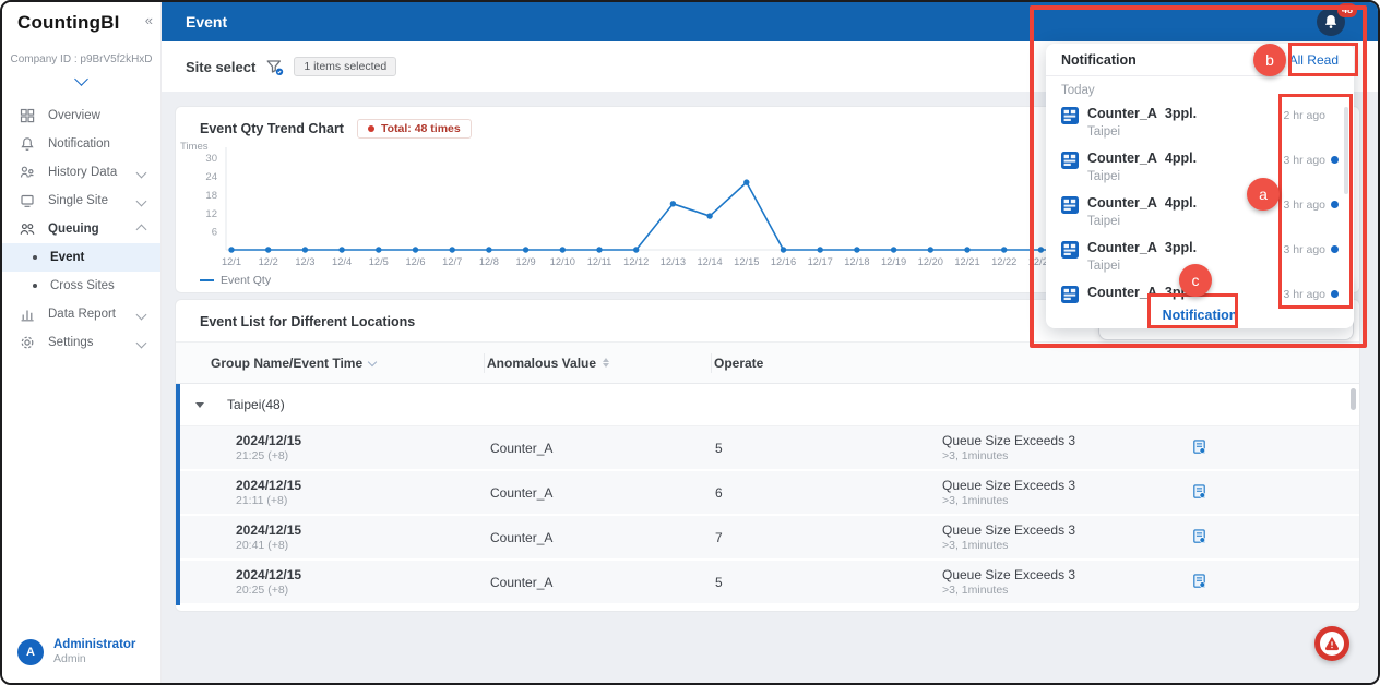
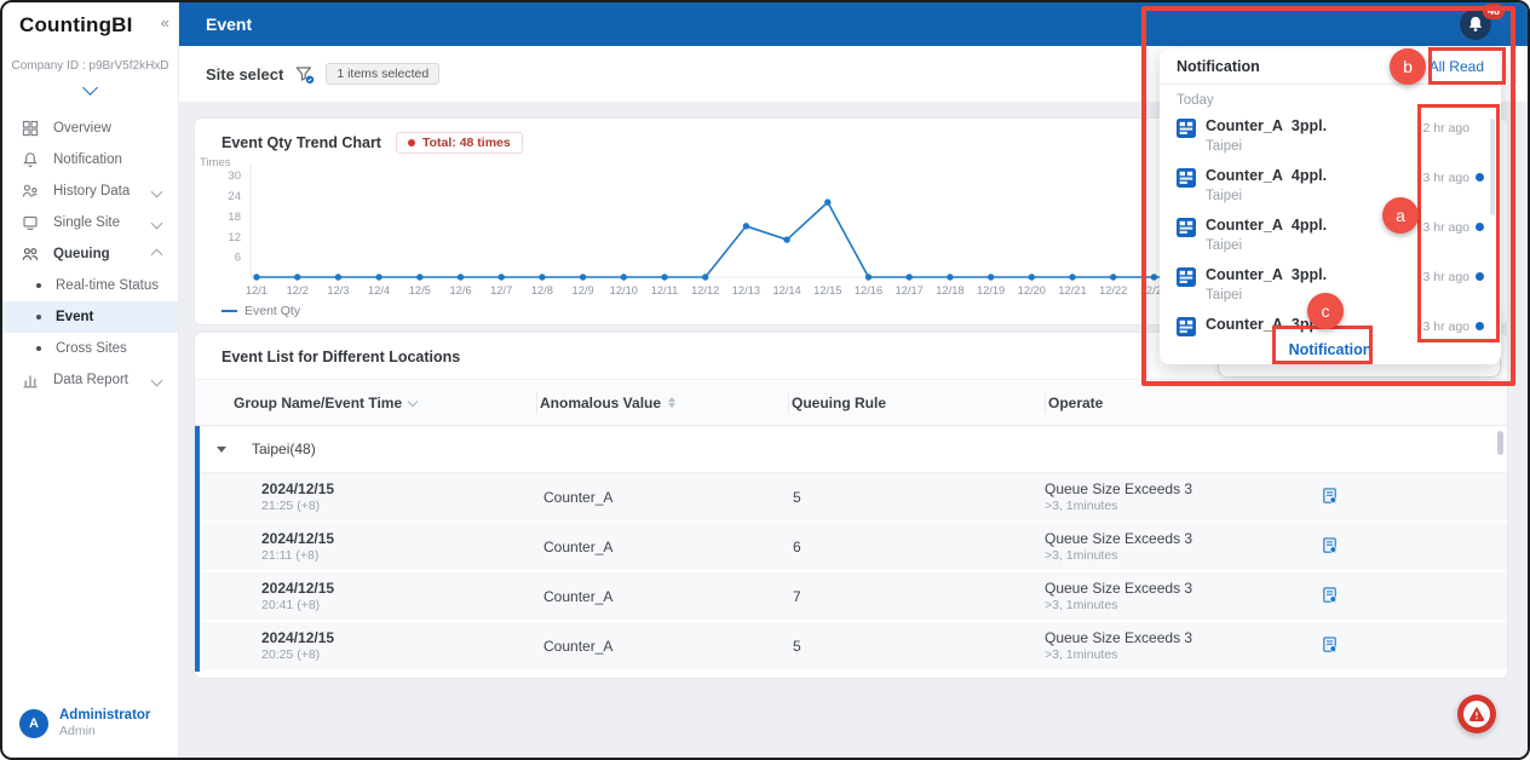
  CountingBI
  «
  Company ID : p9BrV5f2kHxD
  Overview
  Notification
  History Data
  Single Site
  Queuing
+ Real-time Status
  Event
  Cross Sites
  Data Report
- Settings
  A
  Administrator
  Admin
  Event
  48
  Site select
  1 items selected
  Event Qty Trend Chart
  Total: 48 times
  Times
  30
  24
  18
  12
  6
  12/1
  12/2
  12/3
  12/4
  12/5
  12/6
  12/7
  12/8
  12/9
  12/10
  12/11
  12/12
  12/13
  12/14
  12/15
  12/16
  12/17
  12/18
  12/19
  12/20
  12/21
  12/22
  Event Qty
  Event List for Different Locations
  Group Name/Event Time
  Anomalous Value
+ Queuing Rule
  Operate
  Taipei(48)
  2024/12/15
  21:25 (+8)
  Counter_A
  5
  Queue Size Exceeds 3
  >3, 1minutes
  2024/12/15
  21:11 (+8)
  Counter_A
  6
  Queue Size Exceeds 3
  >3, 1minutes
  2024/12/15
  20:41 (+8)
  Counter_A
  7
  Queue Size Exceeds 3
  >3, 1minutes
  2024/12/15
  20:25 (+8)
  Counter_A
  5
  Queue Size Exceeds 3
  >3, 1minutes
  Notification
  All Read
  Today
  Counter_A 3ppl.
  Taipei
  2 hr ago
  Counter_A 4ppl.
  Taipei
  3 hr ago
  Counter_A 4ppl.
  Taipei
  3 hr ago
  Counter_A 3ppl.
  Taipei
  3 hr ago
  Counter_A 3p
  3 hr ago
  Notification
  b
  a
  c
